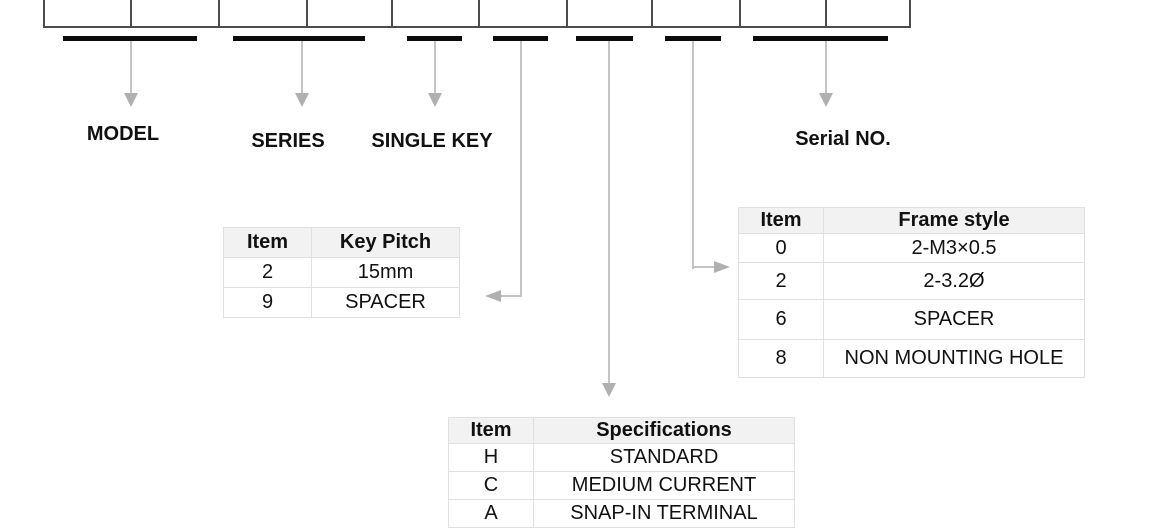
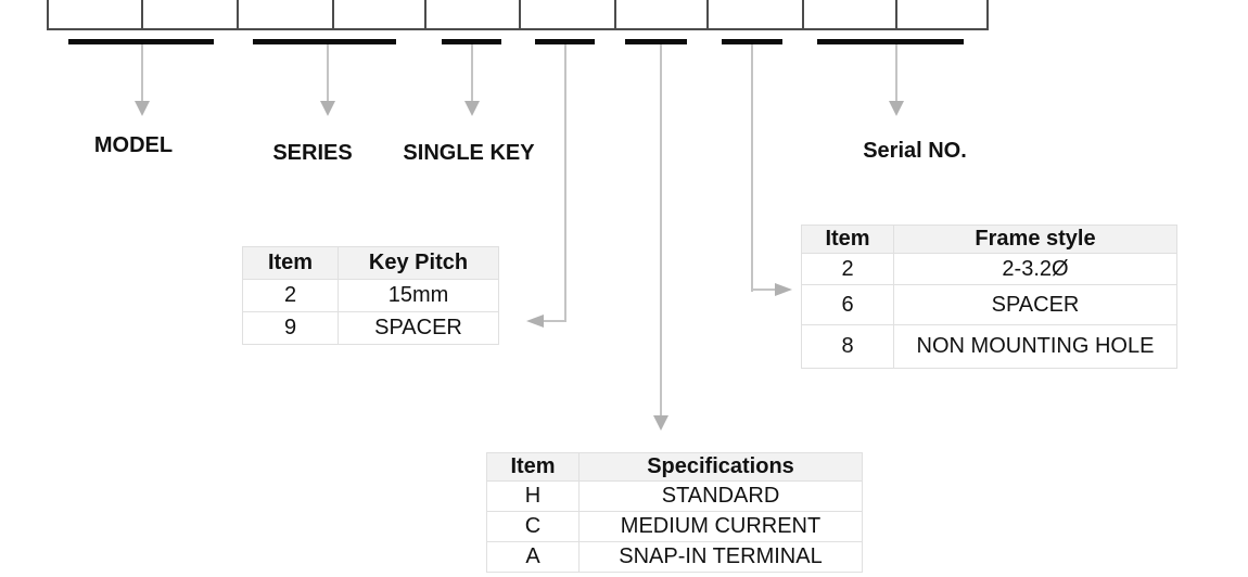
  MODEL
  SERIES
  SINGLE KEY
  Serial NO.
  Item	Key Pitch
  2	15mm
  9	SPACER
  Item	Frame style
- 0	2-M3×0.5
  2	2-3.2Ø
  6	SPACER
  8	NON MOUNTING HOLE
  Item	Specifications
  H	STANDARD
  C	MEDIUM CURRENT
  A	SNAP-IN TERMINAL
